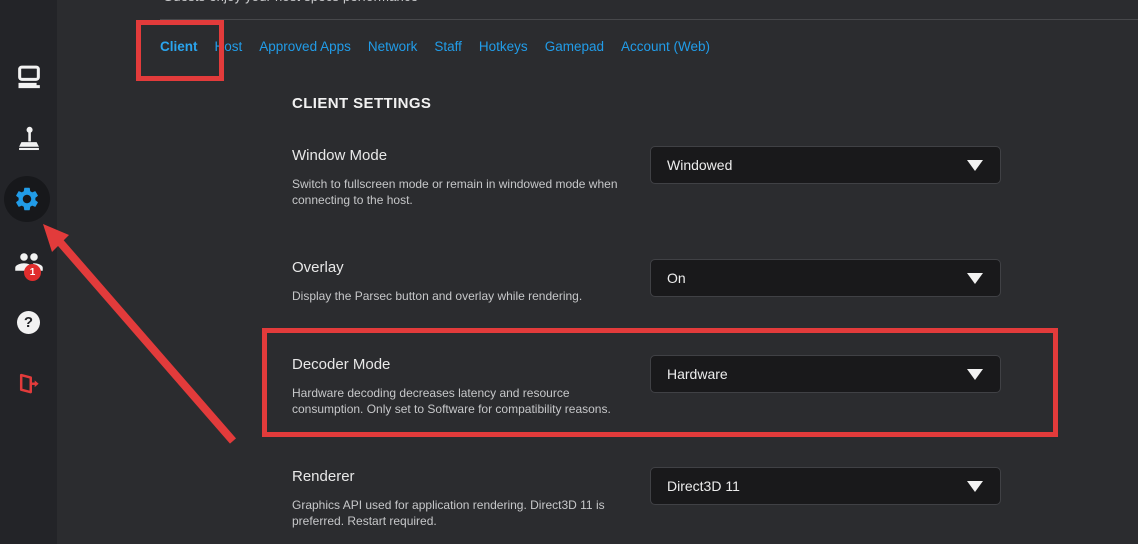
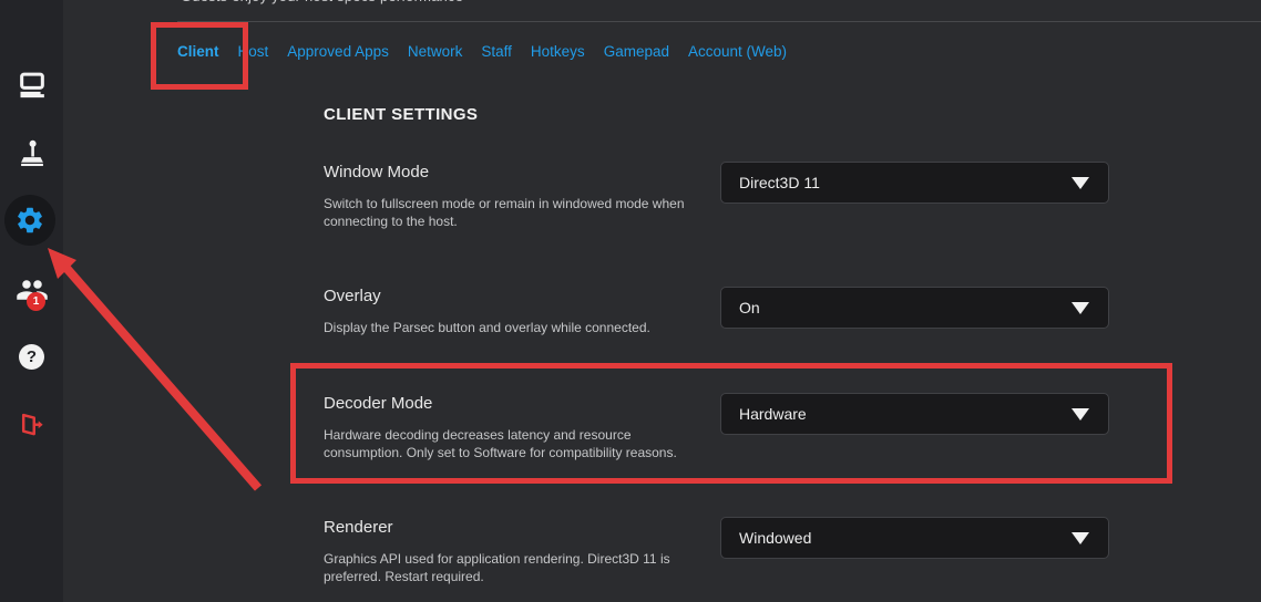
  1
  ?
  Client
  Host
  Approved Apps
  Network
  Staff
  Hotkeys
  Gamepad
  Account (Web)
  CLIENT SETTINGS
  Window Mode
  Switch to fullscreen mode or remain in windowed mode when connecting to the host.
- Windowed
+ Direct3D 11
  Overlay
- Display the Parsec button and overlay while rendering.
+ Display the Parsec button and overlay while connected.
  On
  Decoder Mode
  Hardware decoding decreases latency and resource consumption. Only set to Software for compatibility reasons.
  Hardware
  Renderer
  Graphics API used for application rendering. Direct3D 11 is preferred. Restart required.
- Direct3D 11
+ Windowed
